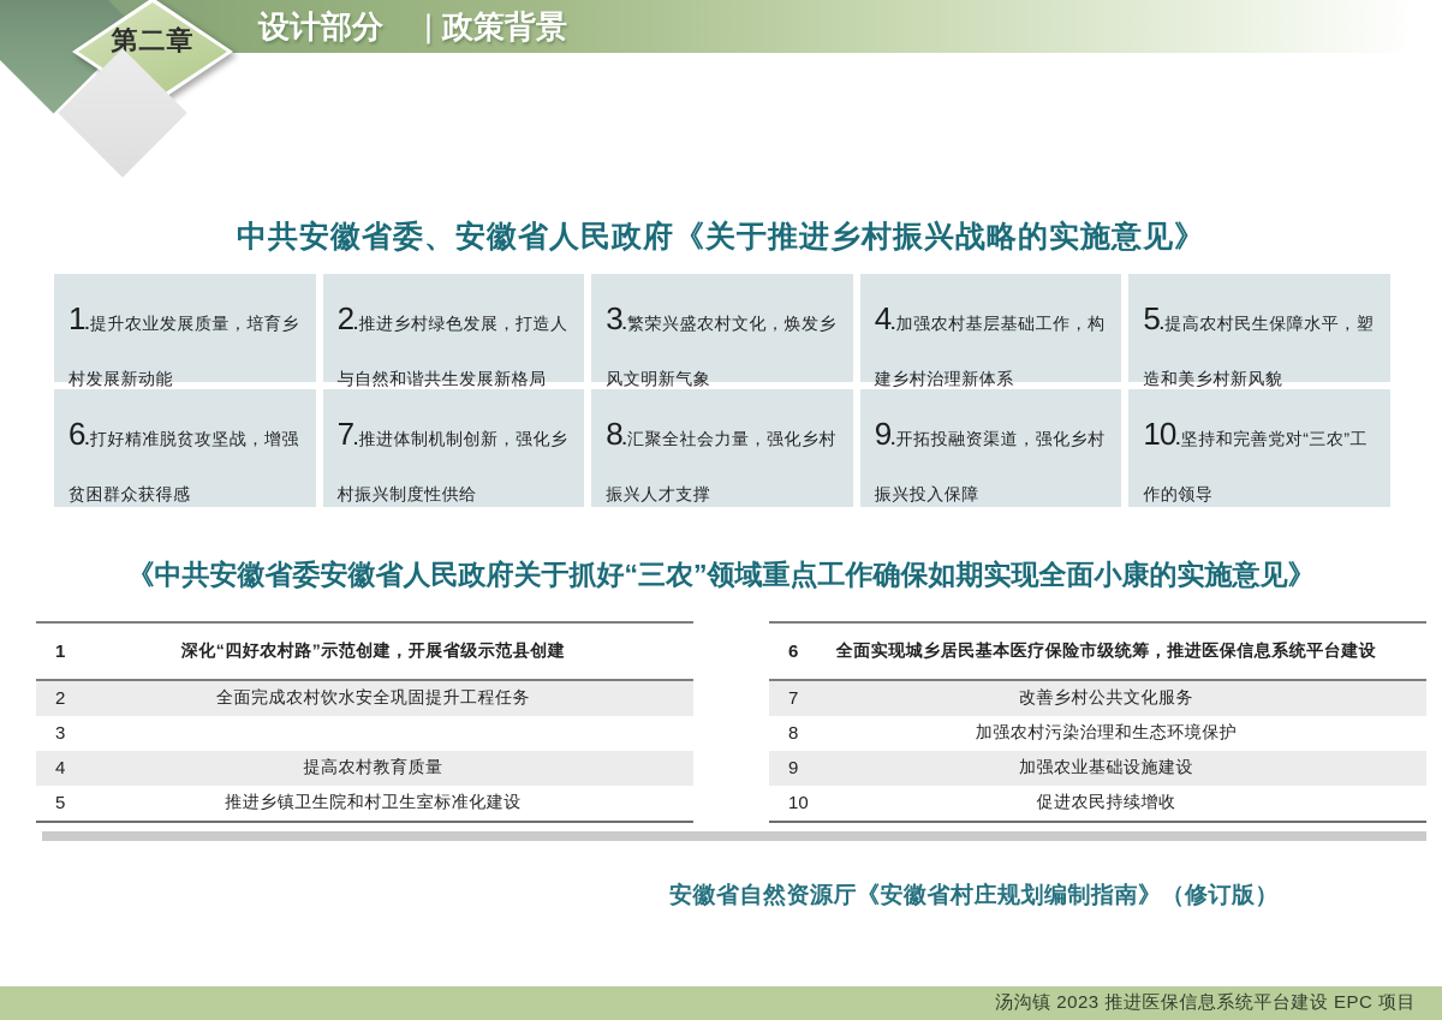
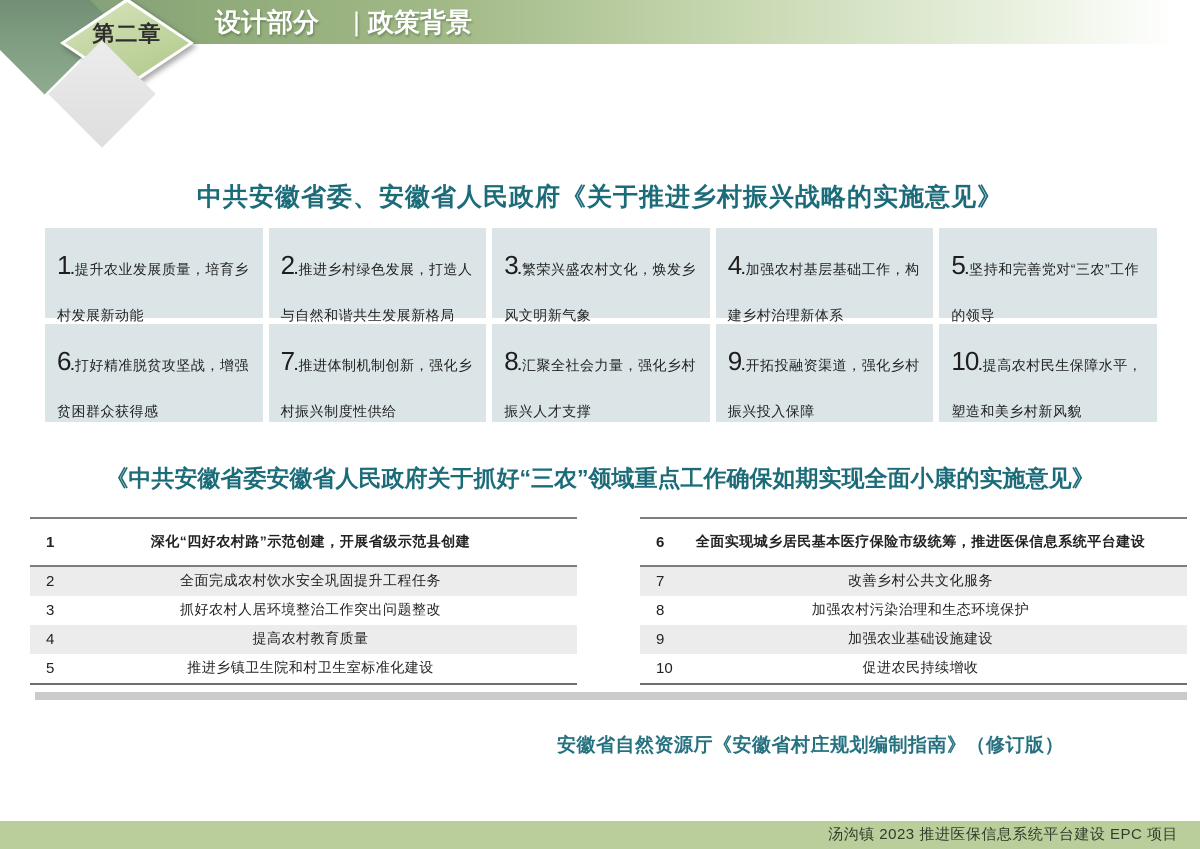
  设计部分
  |
  政策背景
  第二章
  中共安徽省委、安徽省人民政府《关于推进乡村振兴战略的实施意见》
  1.提升农业发展质量，培育乡村发展新动能
  2.推进乡村绿色发展，打造人与自然和谐共生发展新格局
  3.繁荣兴盛农村文化，焕发乡风文明新气象
  4.加强农村基层基础工作，构建乡村治理新体系
- 5.提高农村民生保障水平，塑造和美乡村新风貌
+ 5.坚持和完善党对“三农”工作的领导
  6.打好精准脱贫攻坚战，增强贫困群众获得感
  7.推进体制机制创新，强化乡村振兴制度性供给
  8.汇聚全社会力量，强化乡村振兴人才支撑
  9.开拓投融资渠道，强化乡村振兴投入保障
- 10.坚持和完善党对“三农”工作的领导
+ 10.提高农村民生保障水平，塑造和美乡村新风貌
  《中共安徽省委安徽省人民政府关于抓好“三农”领域重点工作确保如期实现全面小康的实施意见》
  1
  深化“四好农村路”示范创建，开展省级示范县创建
  2
  全面完成农村饮水安全巩固提升工程任务
  3
+ 抓好农村人居环境整治工作突出问题整改
  4
  提高农村教育质量
  5
  推进乡镇卫生院和村卫生室标准化建设
  6
  全面实现城乡居民基本医疗保险市级统筹，推进医保信息系统平台建设
  7
  改善乡村公共文化服务
  8
  加强农村污染治理和生态环境保护
  9
  加强农业基础设施建设
  10
  促进农民持续增收
  安徽省自然资源厅《安徽省村庄规划编制指南》（修订版）
  汤沟镇 2023 推进医保信息系统平台建设 EPC 项目
